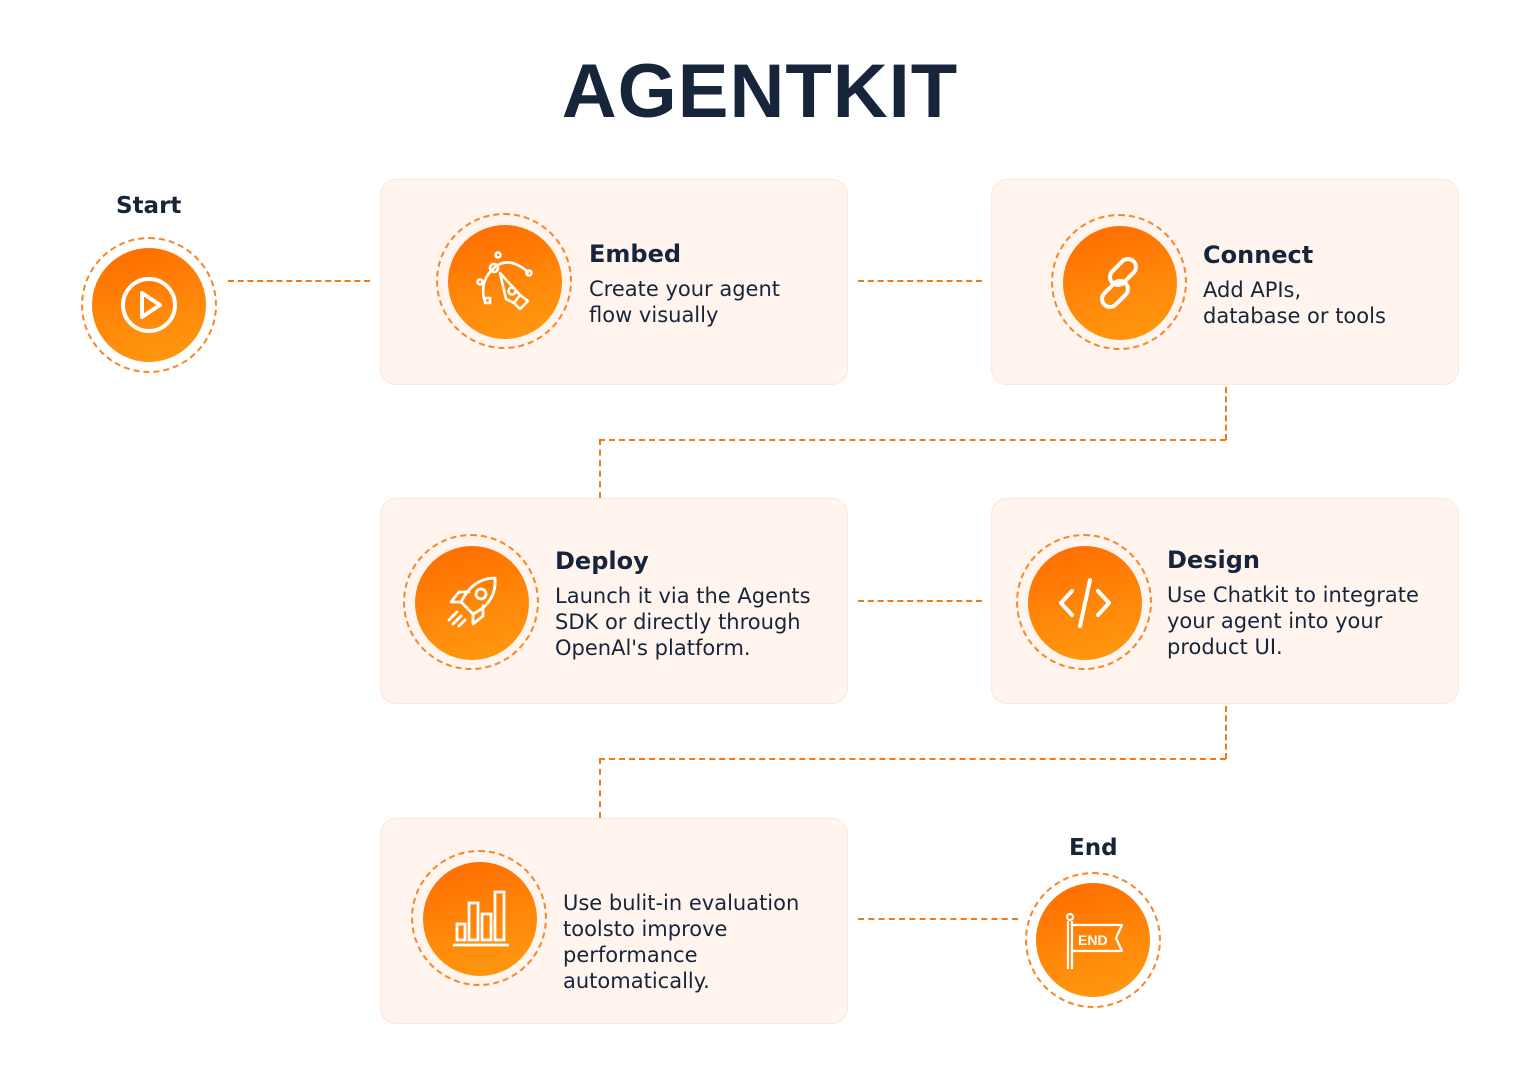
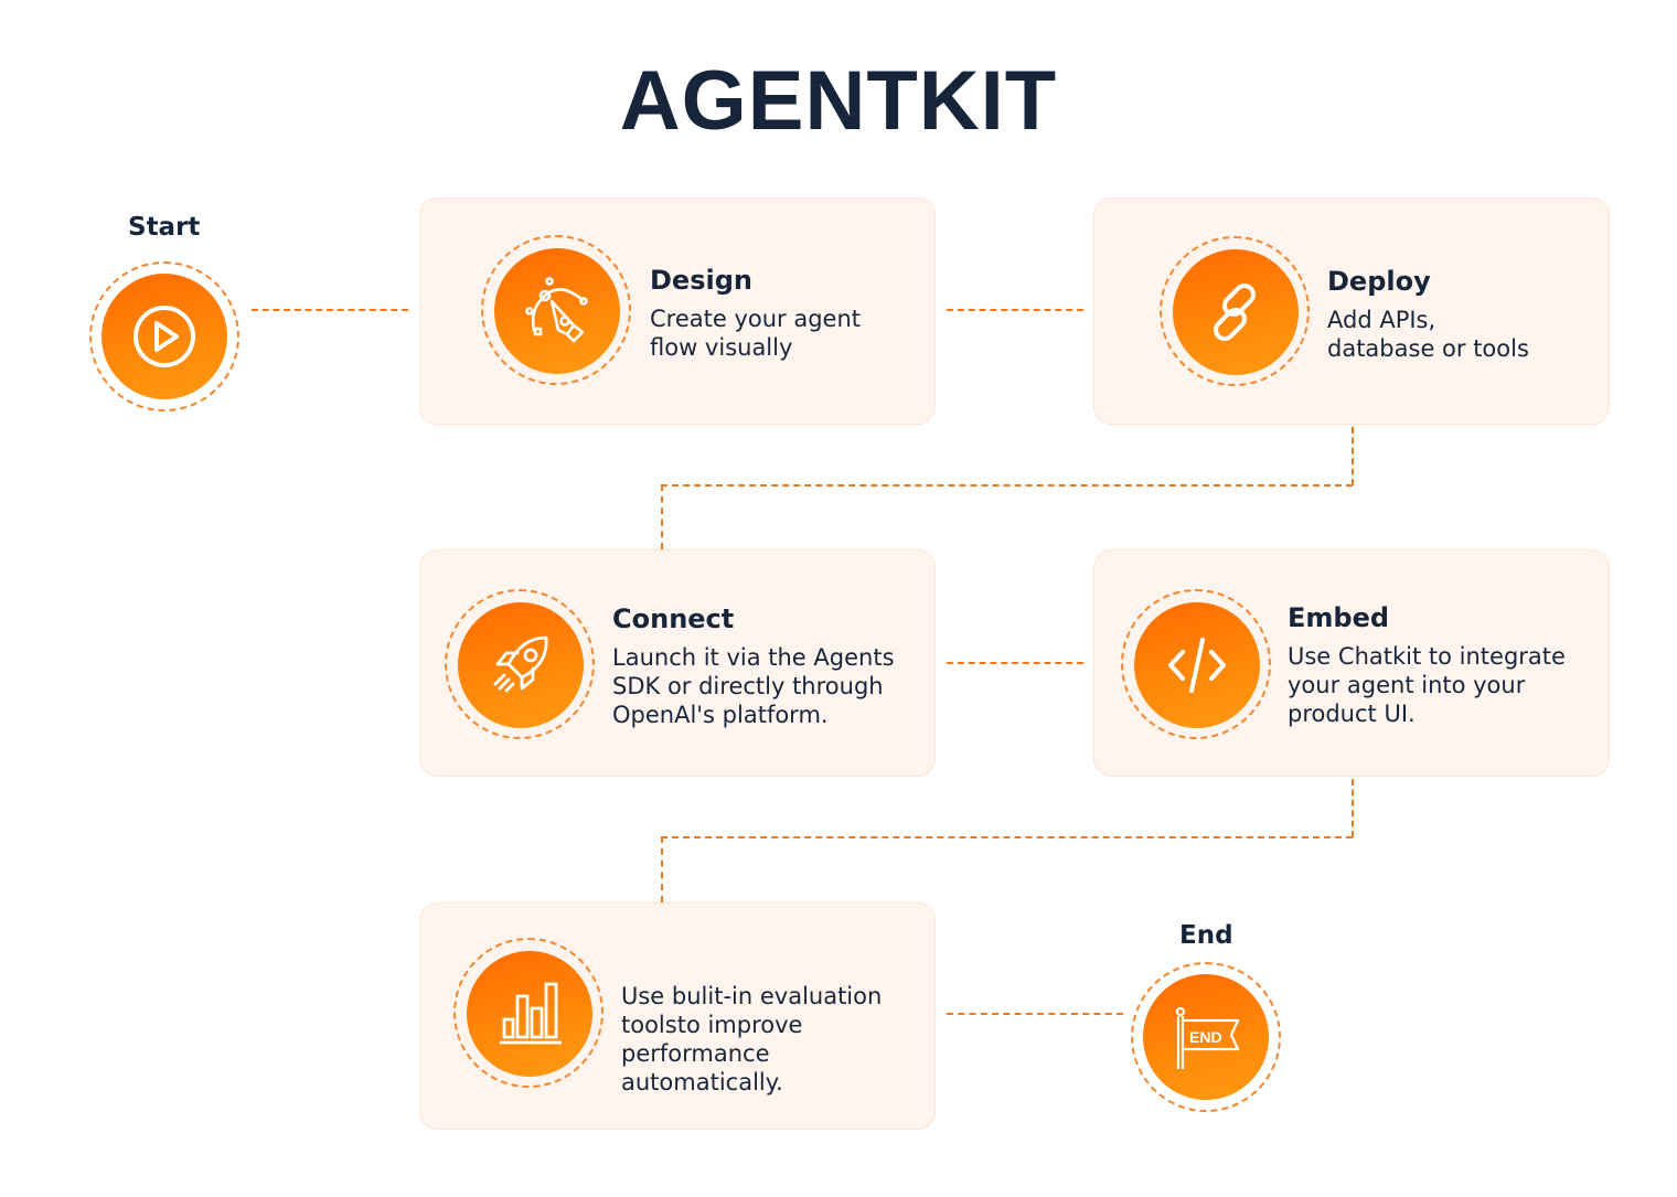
  AGENTKIT
  Start
- Embed
+ Design
  Create your agent
  flow visually
- Connect
+ Deploy
  Add APIs,
  database or tools
- Deploy
+ Connect
  Launch it via the Agents
  SDK or directly through
  OpenAl's platform.
- Design
+ Embed
  Use Chatkit to integrate
  your agent into your
  product UI.
  Use bulit-in evaluation
  toolsto improve
  performance
  automatically.
  End
  END
